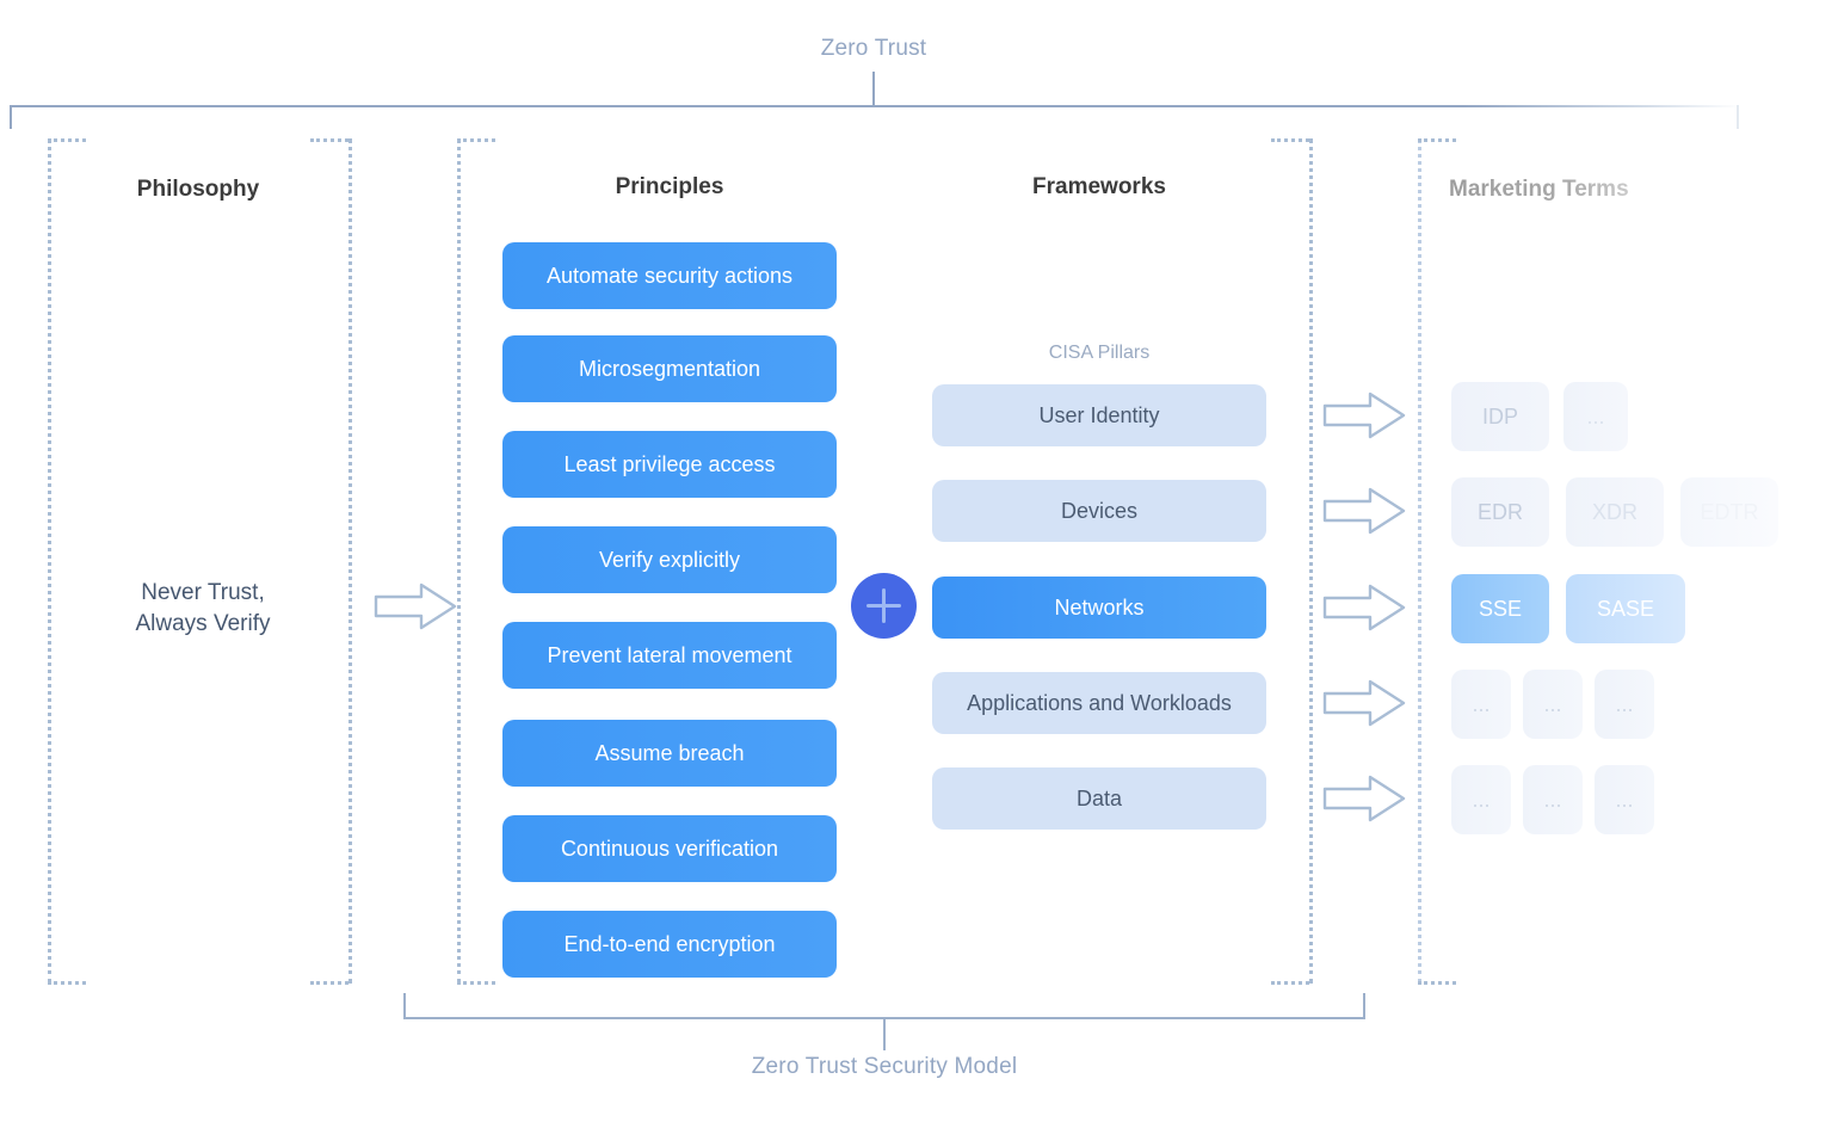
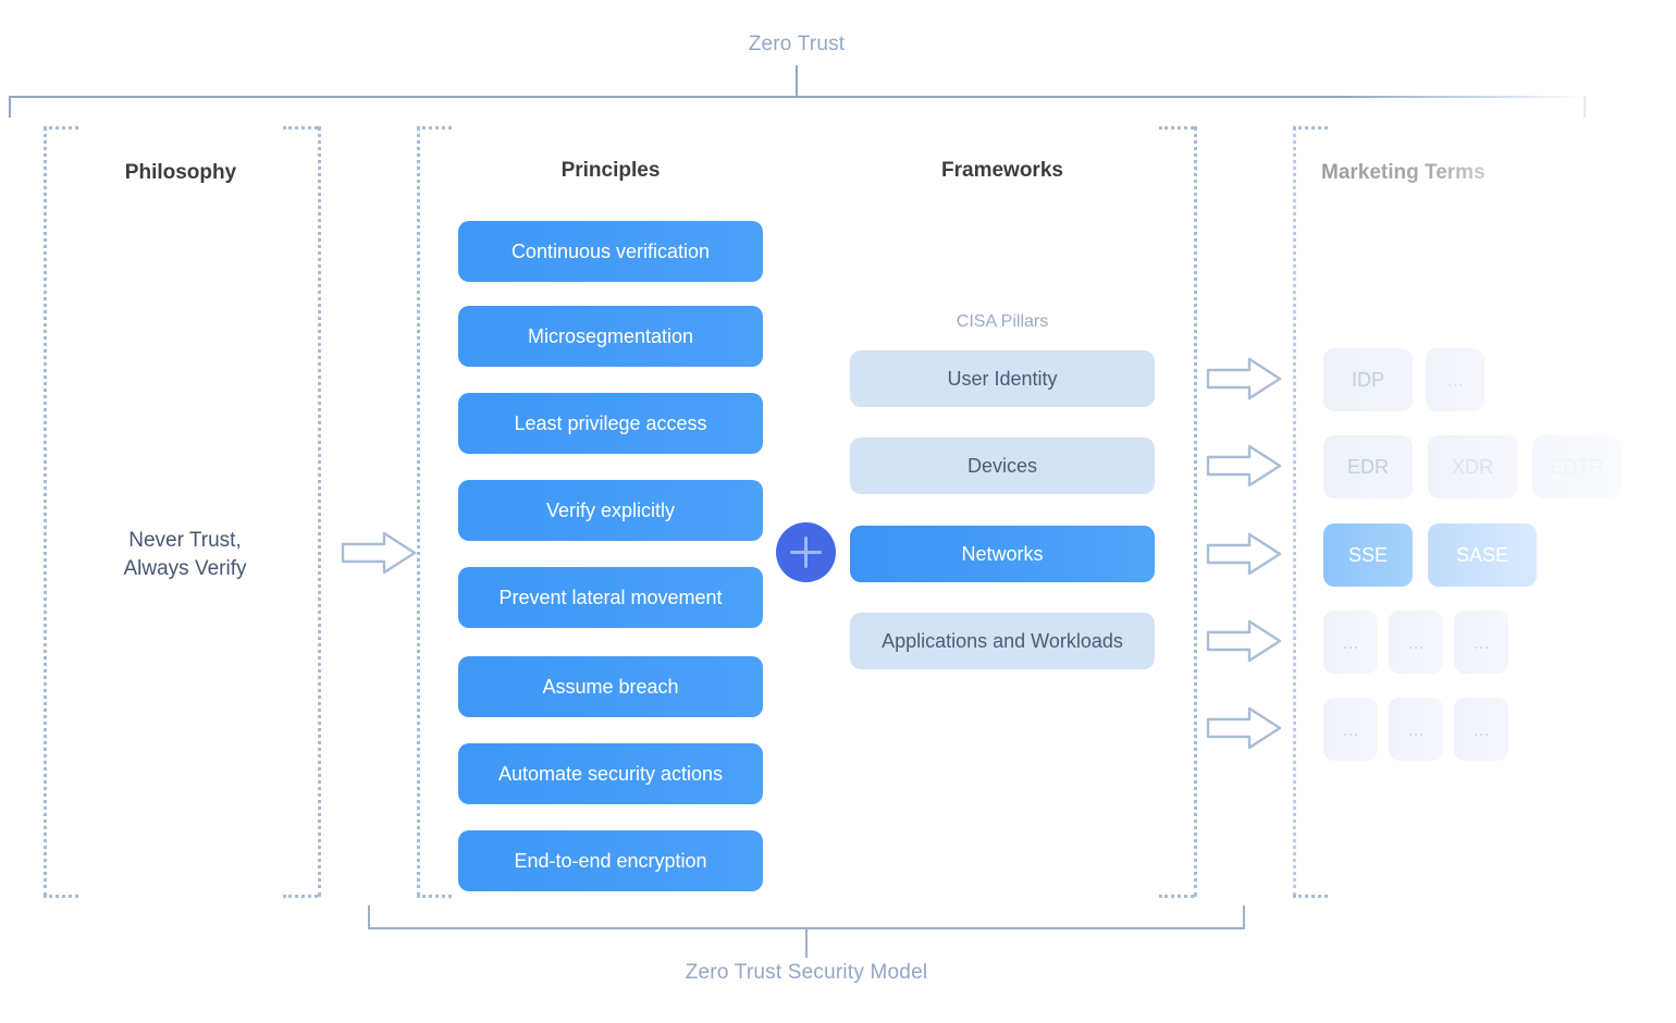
  Zero Trust
  Philosophy
  Principles
  Frameworks
  Marketing Terms
  Never Trust,
  Always Verify
- Automate security actions
+ Continuous verification
  Microsegmentation
  Least privilege access
  Verify explicitly
  Prevent lateral movement
  Assume breach
- Continuous verification
+ Automate security actions
  End-to-end encryption
  CISA Pillars
  User Identity
  Devices
  Networks
  Applications and Workloads
- Data
  IDP
  EDR
  XDR
  SSE
  SASE
  ...
  ...
  ...
  ...
  ...
  ...
  Zero Trust Security Model
